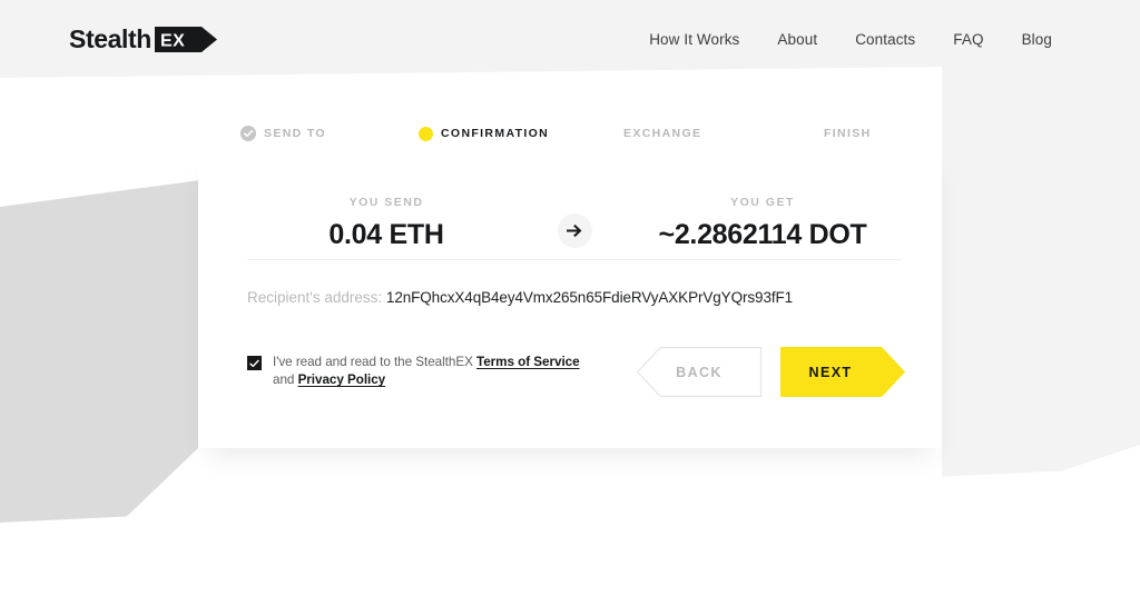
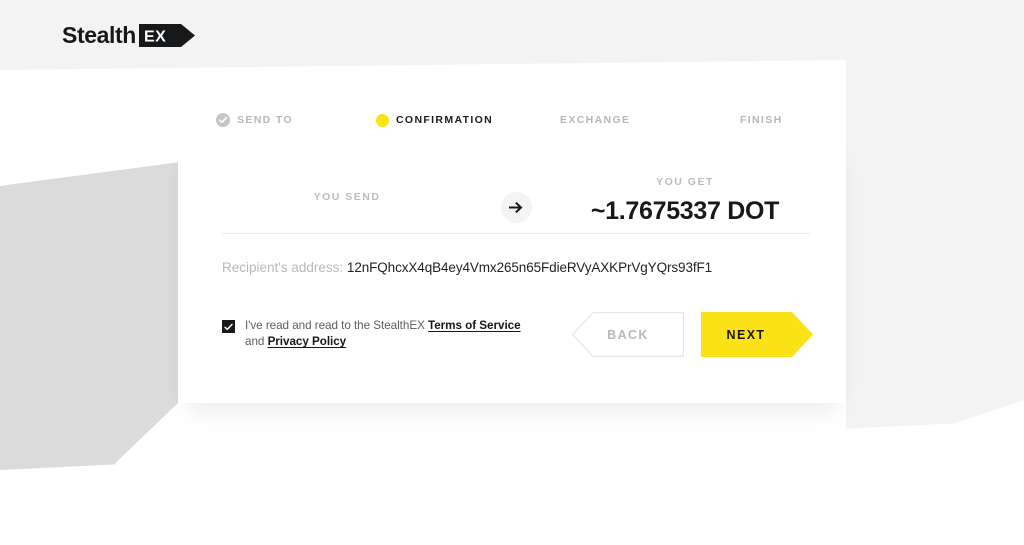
  Stealth
  EX
- How It Works
- About
- Contacts
- FAQ
- Blog
  SEND TO
  CONFIRMATION
  EXCHANGE
  FINISH
  YOU SEND
- 0.04 ETH
  YOU GET
- ~2.2862114 DOT
+ ~1.7675337 DOT
  Recipient's address: 12nFQhcxX4qB4ey4Vmx265n65FdieRVyAXKPrVgYQrs93fF1
  I've read and read to the StealthEX Terms of Service and Privacy Policy
  BACK
  NEXT
